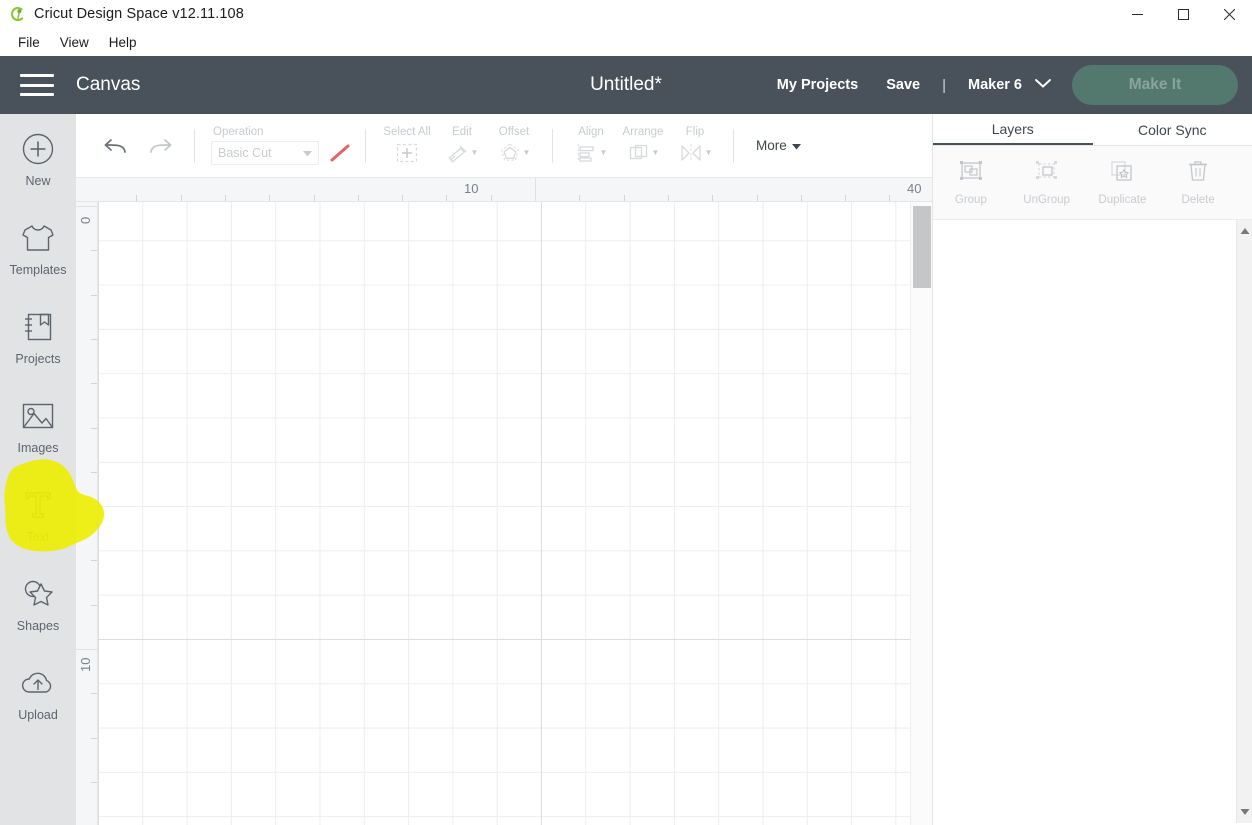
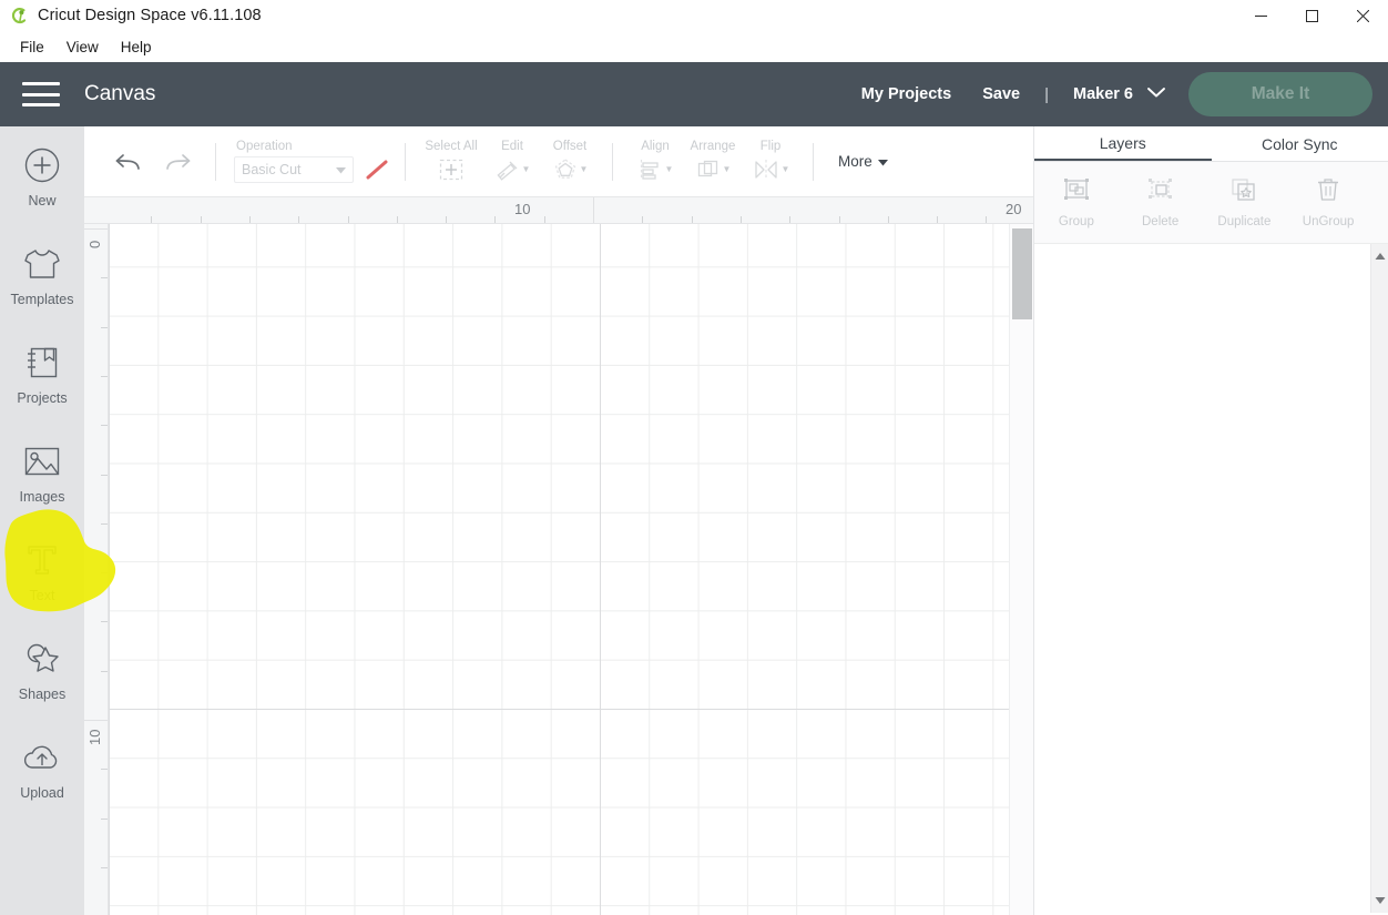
- Cricut Design Space v12.11.108
+ Cricut Design Space v6.11.108
  File
  View
  Help
  Canvas
- Untitled*
  My Projects
  Save
  |
  Maker 6
  Make It
  New
  Templates
  Projects
  Images
  Shapes
  Upload
  Operation
  Basic Cut
  Select All
  Edit
  ▼
  Offset
  ▼
  Align
  ▼
  Arrange
  ▼
  Flip
  ▼
  More
  10
- 40
+ 20
  Layers
  Color Sync
  Group
- UnGroup
+ Delete
  Duplicate
- Delete
+ UnGroup
